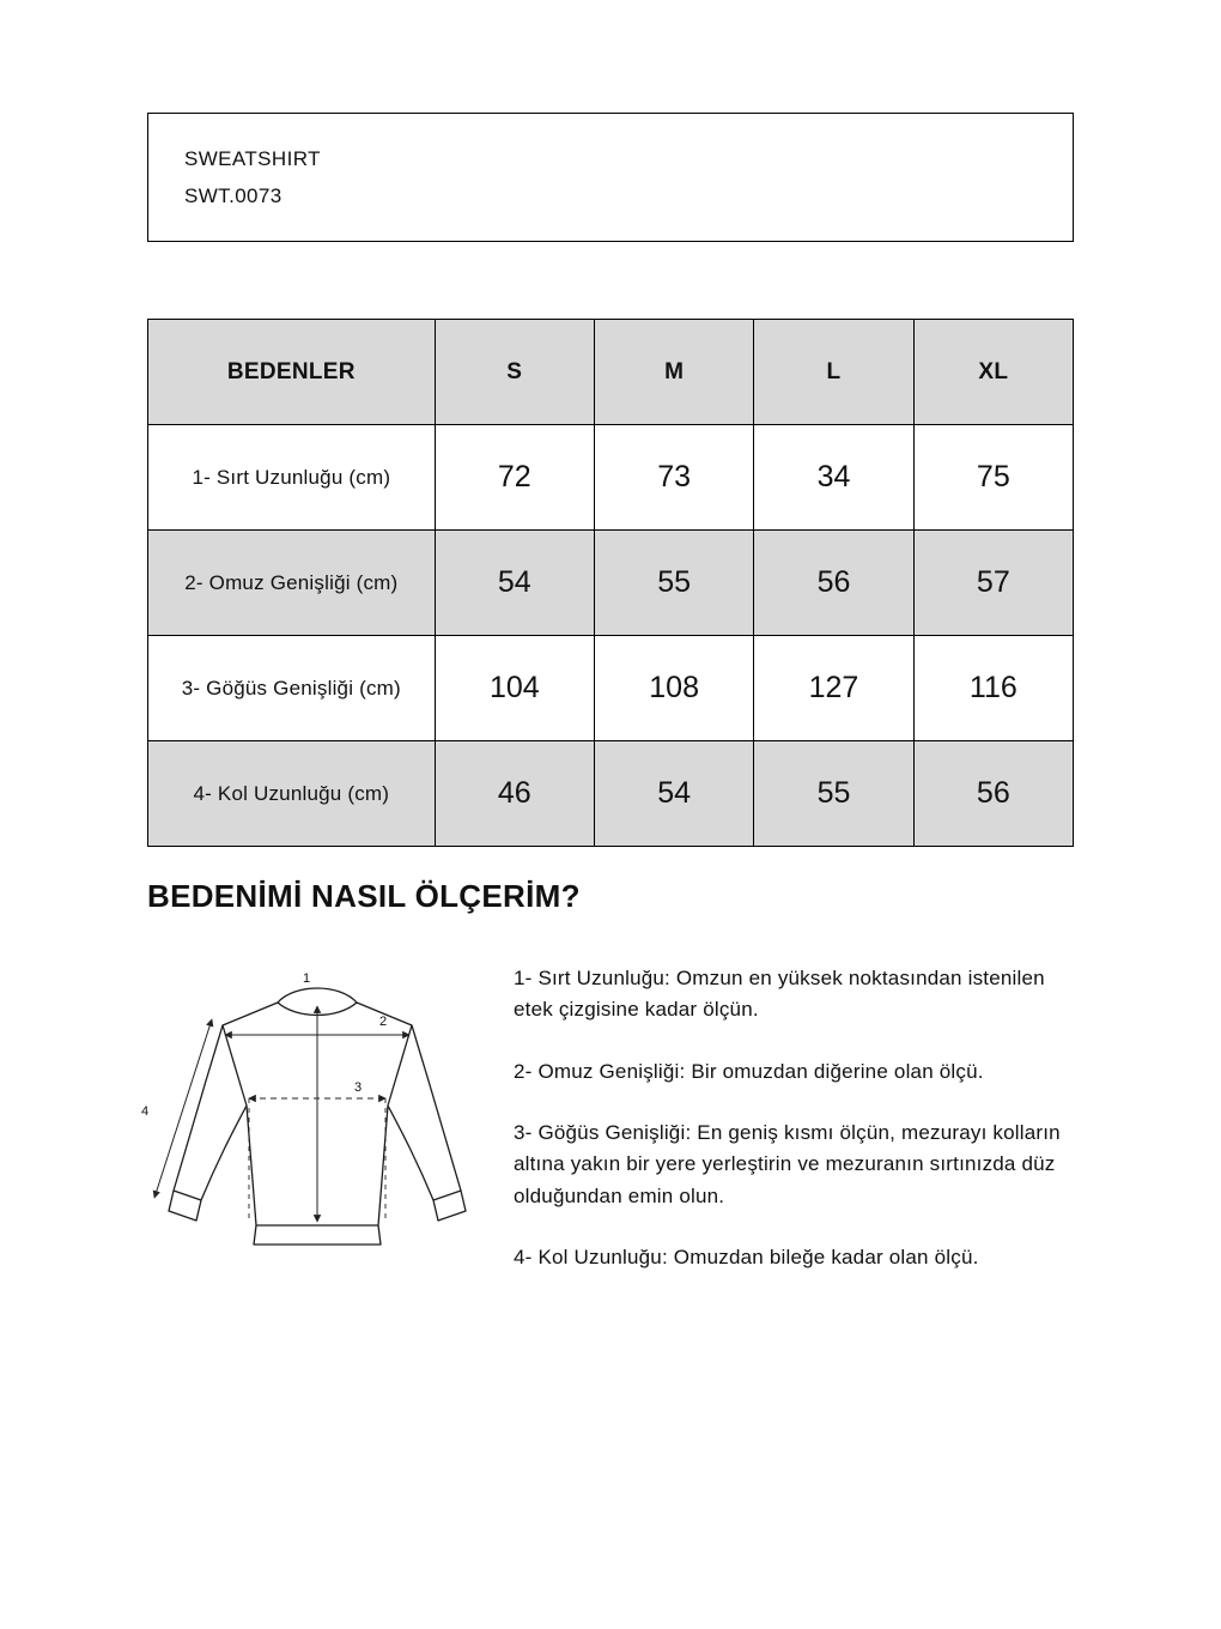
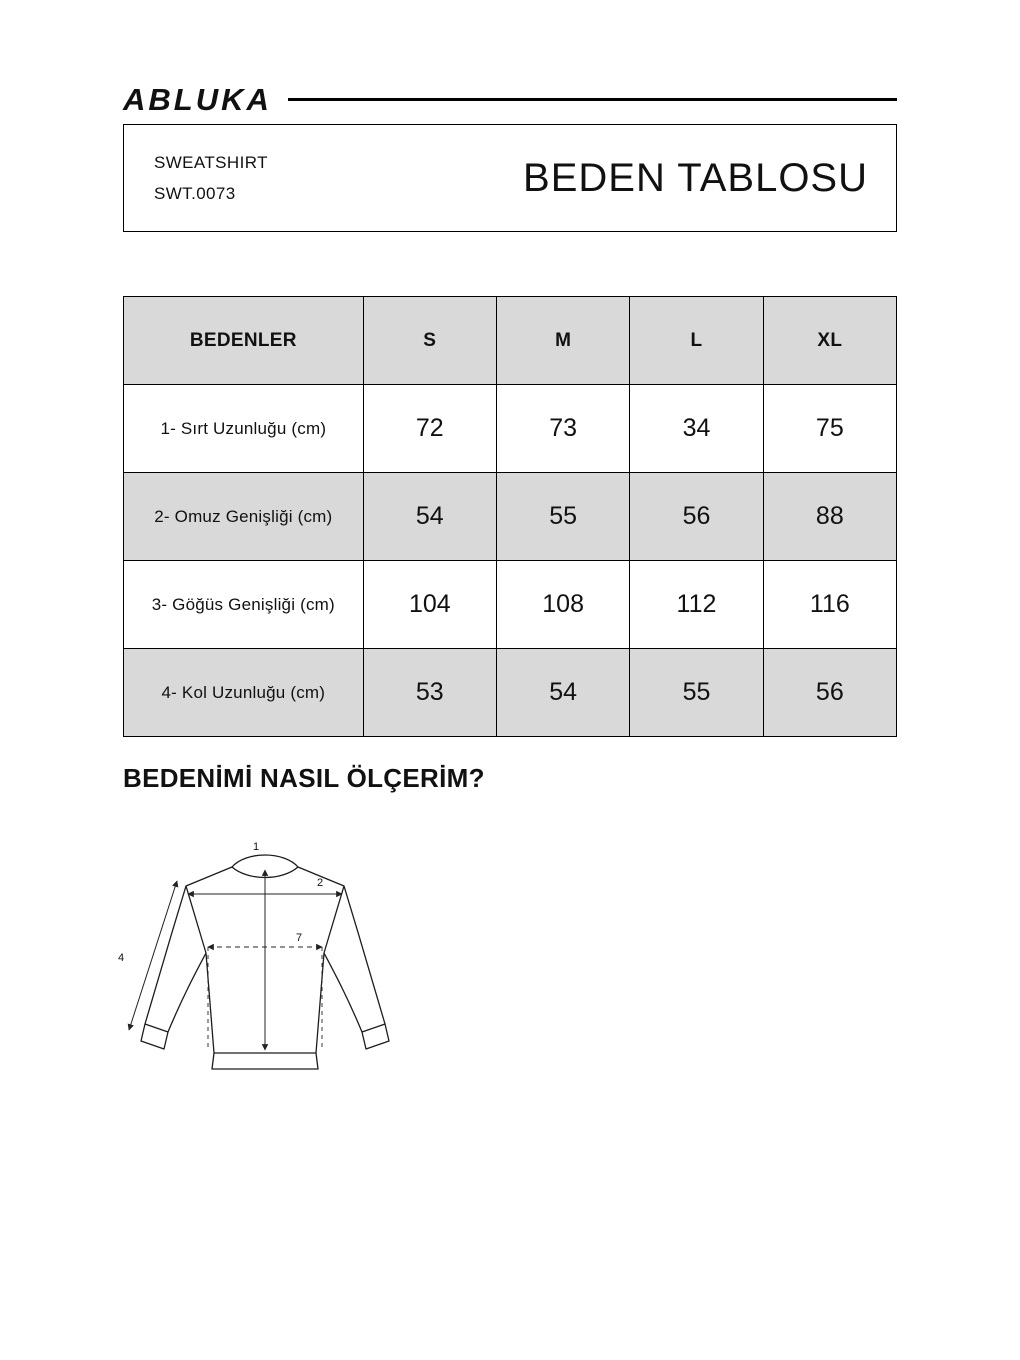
+ ABLUKA
  SWEATSHIRT
  SWT.0073
+ BEDEN TABLOSU
  BEDENLER	S	M	L	XL
  1- Sırt Uzunluğu (cm)	72	73	34	75
- 2- Omuz Genişliği (cm)	54	55	56	57
+ 2- Omuz Genişliği (cm)	54	55	56	88
- 3- Göğüs Genişliği (cm)	104	108	127	116
+ 3- Göğüs Genişliği (cm)	104	108	112	116
- 4- Kol Uzunluğu (cm)	46	54	55	56
+ 4- Kol Uzunluğu (cm)	53	54	55	56
  BEDENİMİ NASIL ÖLÇERİM?
  1
  2
- 3
+ 7
  4
- 1- Sırt Uzunluğu: Omzun en yüksek noktasından istenilen etek çizgisine kadar ölçün.
- 2- Omuz Genişliği: Bir omuzdan diğerine olan ölçü.
- 3- Göğüs Genişliği: En geniş kısmı ölçün, mezurayı kolların altına yakın bir yere yerleştirin ve mezuranın sırtınızda düz olduğundan emin olun.
- 4- Kol Uzunluğu: Omuzdan bileğe kadar olan ölçü.
